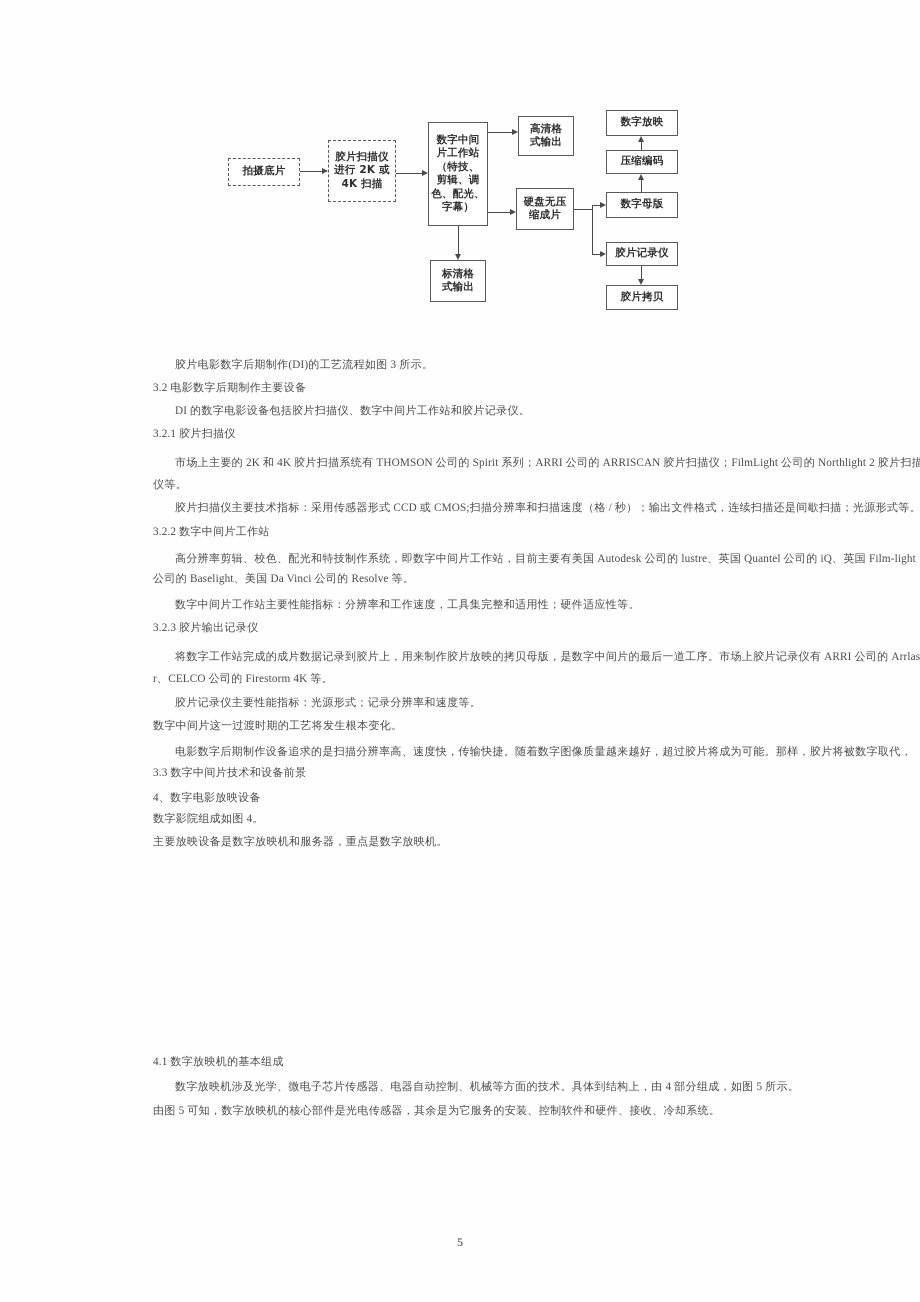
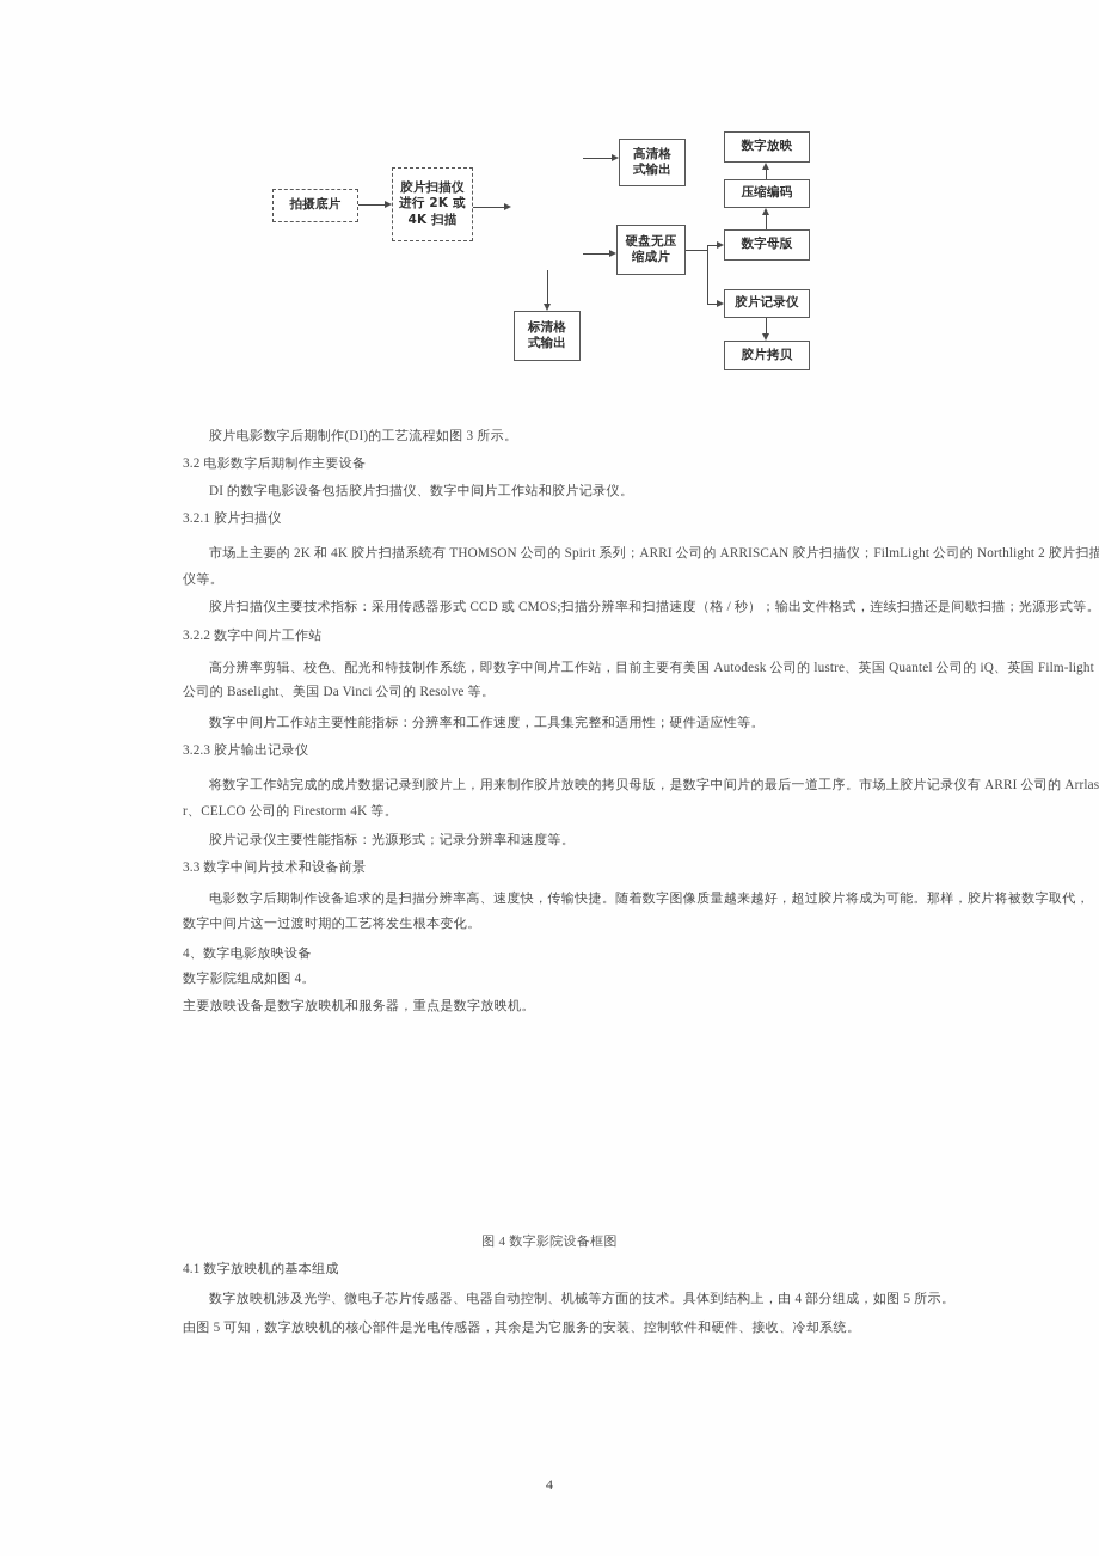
  拍摄底片
  胶片扫描仪
  进行 2K 或
  4K 扫描
- 数字中间
- 片工作站
- （特技、
- 剪辑、调
- 色、配光、
- 字幕）
  高清格
  式输出
  标清格
  式输出
  硬盘无压
  缩成片
  数字放映
  压缩编码
  数字母版
  胶片记录仪
  胶片拷贝
+ 图 4 数字影院设备框图
  胶片电影数字后期制作(DI)的工艺流程如图 3 所示。
  3.2 电影数字后期制作主要设备
  DI 的数字电影设备包括胶片扫描仪、数字中间片工作站和胶片记录仪。
  3.2.1 胶片扫描仪
  市场上主要的 2K 和 4K 胶片扫描系统有 THOMSON 公司的 Spirit 系列；ARRI 公司的 ARRISCAN 胶片扫描仪；FilmLight 公司的 Northlight 2 胶片扫描
  仪等。
  胶片扫描仪主要技术指标：采用传感器形式 CCD 或 CMOS;扫描分辨率和扫描速度（格 / 秒）；输出文件格式，连续扫描还是间歇扫描；光源形式等。
  3.2.2 数字中间片工作站
  高分辨率剪辑、校色、配光和特技制作系统，即数字中间片工作站，目前主要有美国 Autodesk 公司的 lustre、英国 Quantel 公司的 iQ、英国 Film-light
  公司的 Baselight、美国 Da Vinci 公司的 Resolve 等。
  数字中间片工作站主要性能指标：分辨率和工作速度，工具集完整和适用性；硬件适应性等。
  3.2.3 胶片输出记录仪
  将数字工作站完成的成片数据记录到胶片上，用来制作胶片放映的拷贝母版，是数字中间片的最后一道工序。市场上胶片记录仪有 ARRI 公司的 Arrlas
  r、CELCO 公司的 Firestorm 4K 等。
  胶片记录仪主要性能指标：光源形式；记录分辨率和速度等。
- 数字中间片这一过渡时期的工艺将发生根本变化。
+ 3.3 数字中间片技术和设备前景
  电影数字后期制作设备追求的是扫描分辨率高、速度快，传输快捷。随着数字图像质量越来越好，超过胶片将成为可能。那样，胶片将被数字取代，
- 3.3 数字中间片技术和设备前景
+ 数字中间片这一过渡时期的工艺将发生根本变化。
  4、数字电影放映设备
  数字影院组成如图 4。
  主要放映设备是数字放映机和服务器，重点是数字放映机。
  4.1 数字放映机的基本组成
  数字放映机涉及光学、微电子芯片传感器、电器自动控制、机械等方面的技术。具体到结构上，由 4 部分组成，如图 5 所示。
  由图 5 可知，数字放映机的核心部件是光电传感器，其余是为它服务的安装、控制软件和硬件、接收、冷却系统。
- 5
+ 4
